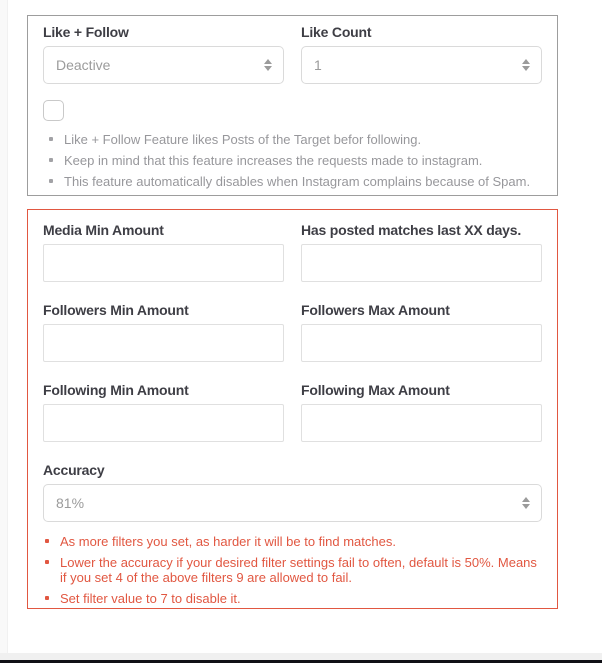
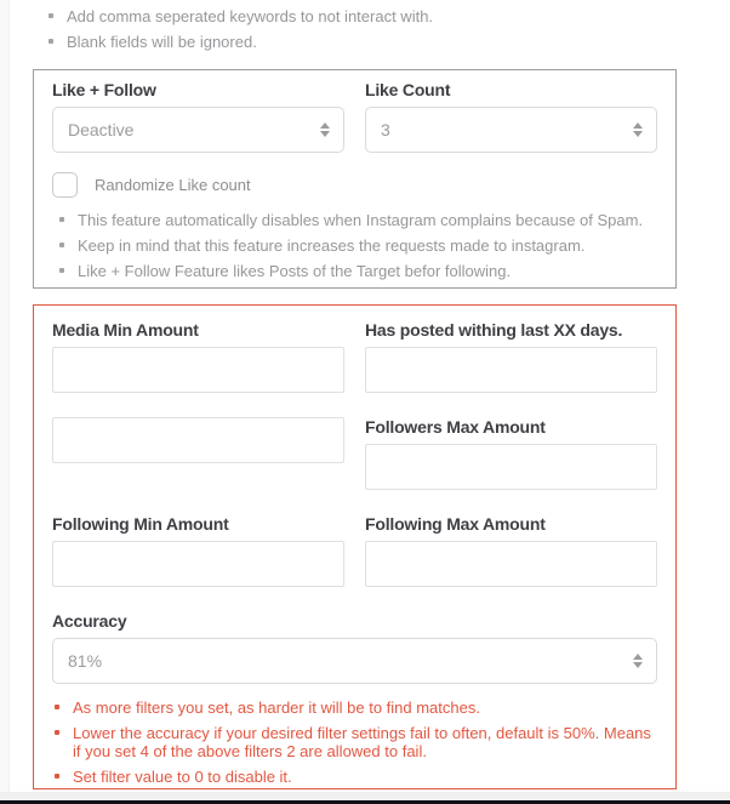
+ Add comma seperated keywords to not interact with.
+ Blank fields will be ignored.
  Like + Follow
  Deactive
  Like Count
- 1
+ 3
+ Randomize Like count
- Like + Follow Feature likes Posts of the Target befor following.
+ This feature automatically disables when Instagram complains because of Spam.
  Keep in mind that this feature increases the requests made to instagram.
- This feature automatically disables when Instagram complains because of Spam.
+ Like + Follow Feature likes Posts of the Target befor following.
  Media Min Amount
- Has posted matches last XX days.
+ Has posted withing last XX days.
- Followers Min Amount
  Followers Max Amount
  Following Min Amount
  Following Max Amount
  Accuracy
  81%
  As more filters you set, as harder it will be to find matches.
- Lower the accuracy if your desired filter settings fail to often, default is 50%. Means if you set 4 of the above filters 9 are allowed to fail.
+ Lower the accuracy if your desired filter settings fail to often, default is 50%. Means if you set 4 of the above filters 2 are allowed to fail.
- Set filter value to 7 to disable it.
+ Set filter value to 0 to disable it.
